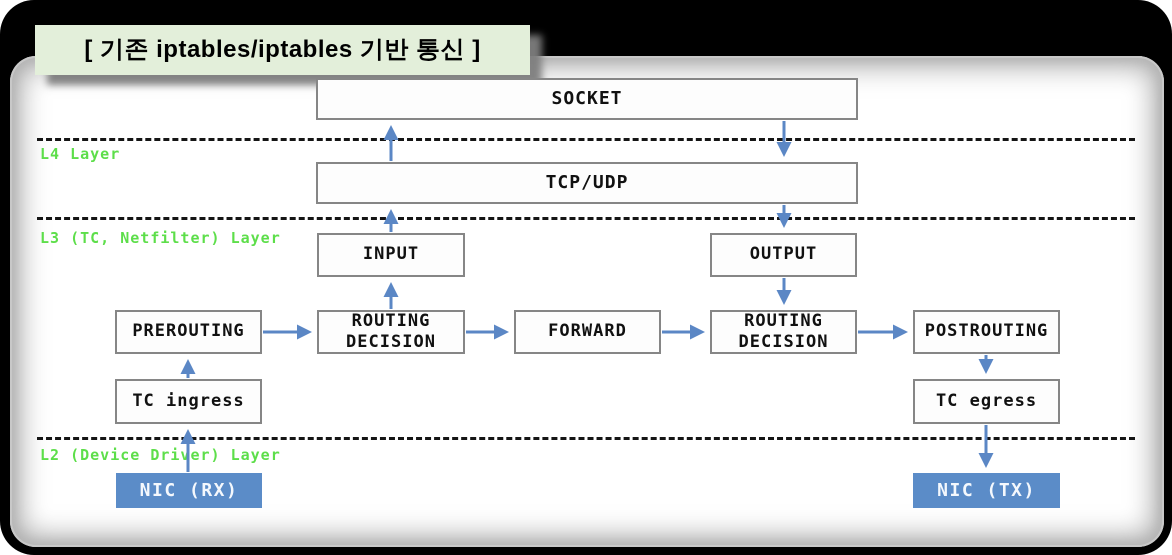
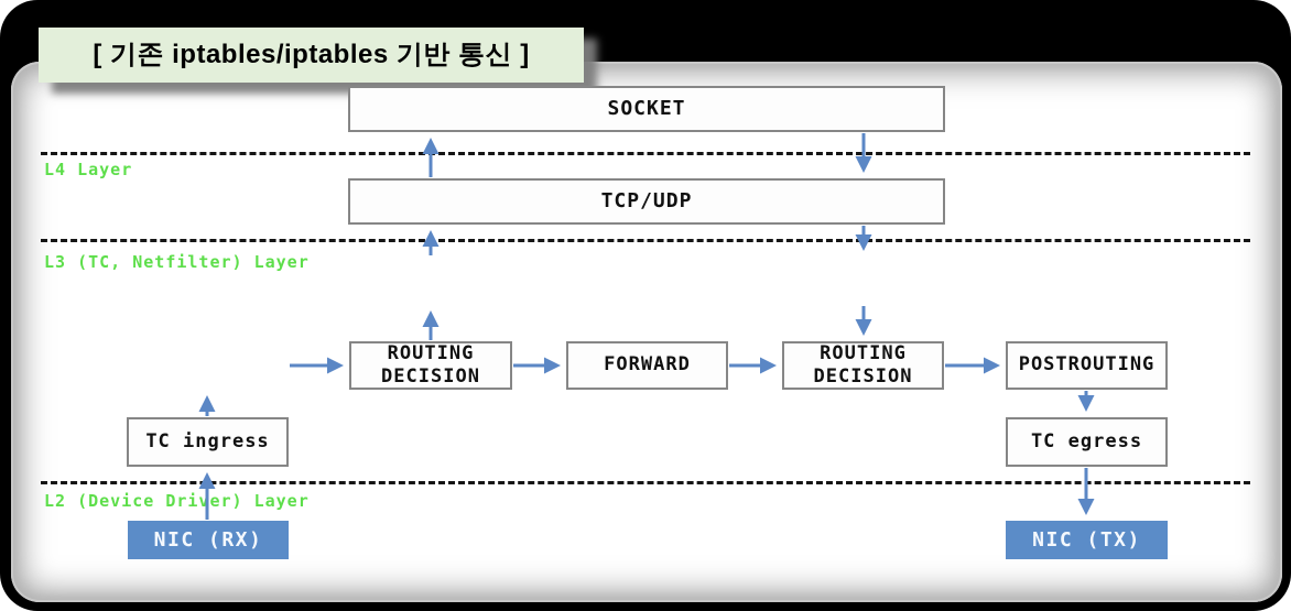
  [ 기존 iptables/iptables 기반 통신 ]
  L4 Layer
  L3 (TC, Netfilter) Layer
  L2 (Device Driver) Layer
  SOCKET
  TCP/UDP
- INPUT
- OUTPUT
- PREROUTING
  ROUTING
  DECISION
  FORWARD
  ROUTING
  DECISION
  POSTROUTING
  TC ingress
  TC egress
  NIC (RX)
  NIC (TX)
